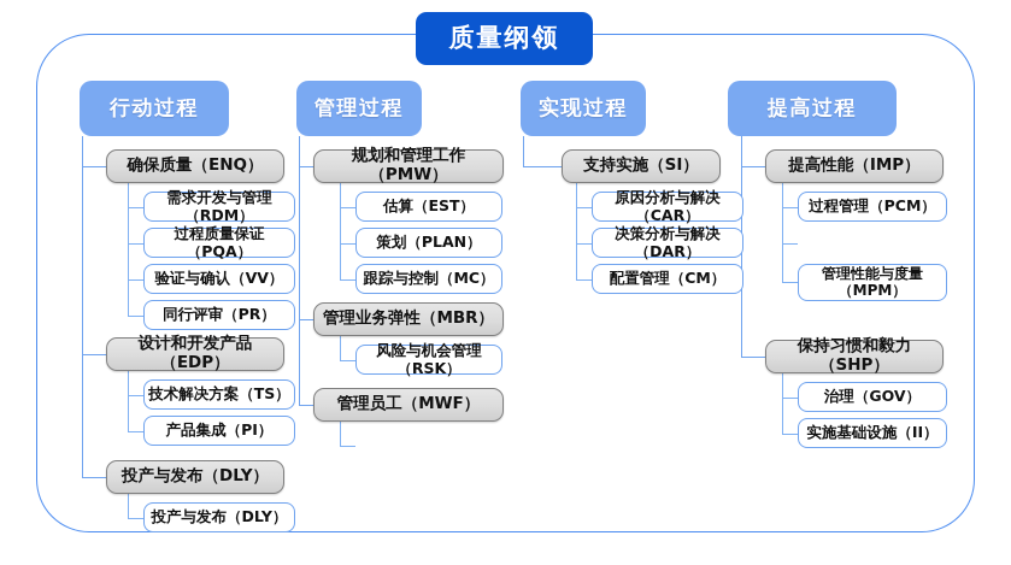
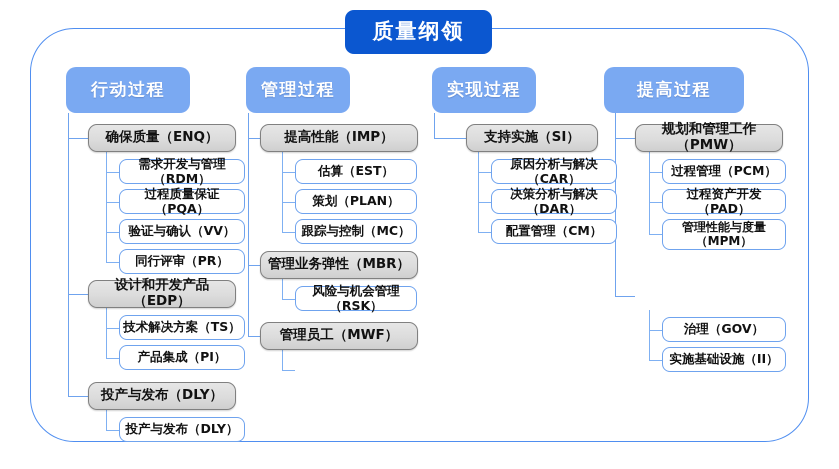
  质量纲领
  行动过程
  确保质量（ENQ）
  需求开发与管理（RDM）
  过程质量保证（PQA）
  验证与确认（VV）
  同行评审（PR）
  设计和开发产品（EDP）
  技术解决方案（TS）
  产品集成（PI）
  投产与发布（DLY）
  投产与发布（DLY）
  管理过程
- 规划和管理工作（PMW）
+ 提高性能（IMP）
  估算（EST）
  策划（PLAN）
  跟踪与控制（MC）
  管理业务弹性（MBR）
  风险与机会管理（RSK）
  管理员工（MWF）
  实现过程
  支持实施（SI）
  原因分析与解决（CAR）
  决策分析与解决（DAR）
  配置管理（CM）
  提高过程
- 提高性能（IMP）
+ 规划和管理工作（PMW）
  过程管理（PCM）
+ 过程资产开发（PAD）
  管理性能与度量
  （MPM）
- 保持习惯和毅力（SHP）
  治理（GOV）
  实施基础设施（II）
